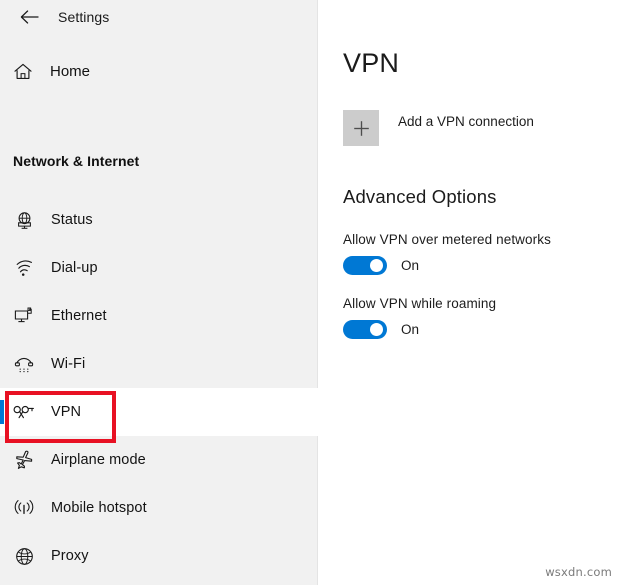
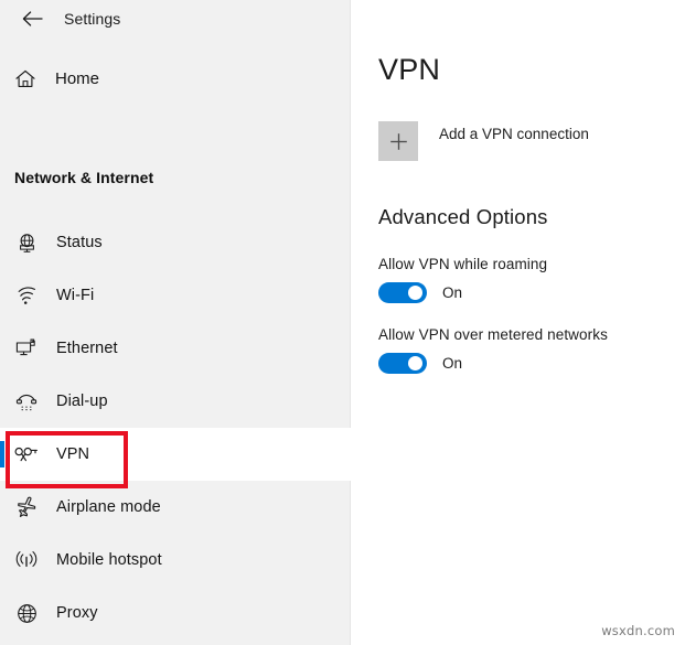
  Settings
  Home
  Network & Internet
  Status
- Dial-up
+ Wi-Fi
  Ethernet
- Wi-Fi
+ Dial-up
  VPN
  Airplane mode
  Mobile hotspot
  Proxy
  VPN
  Add a VPN connection
  Advanced Options
- Allow VPN over metered networks
+ Allow VPN while roaming
  On
- Allow VPN while roaming
+ Allow VPN over metered networks
  On
  wsxdn.com
